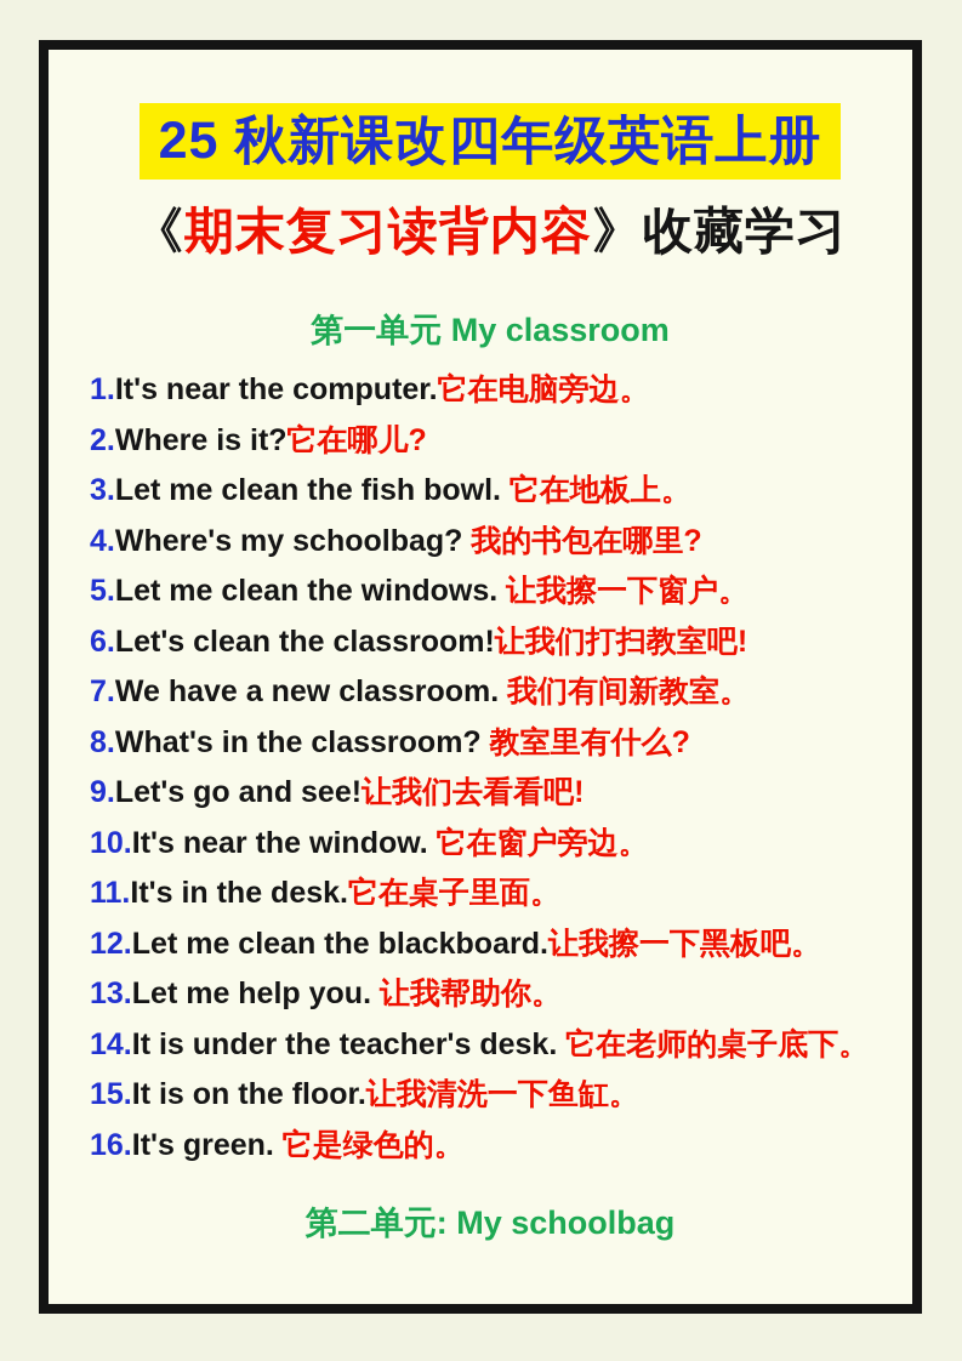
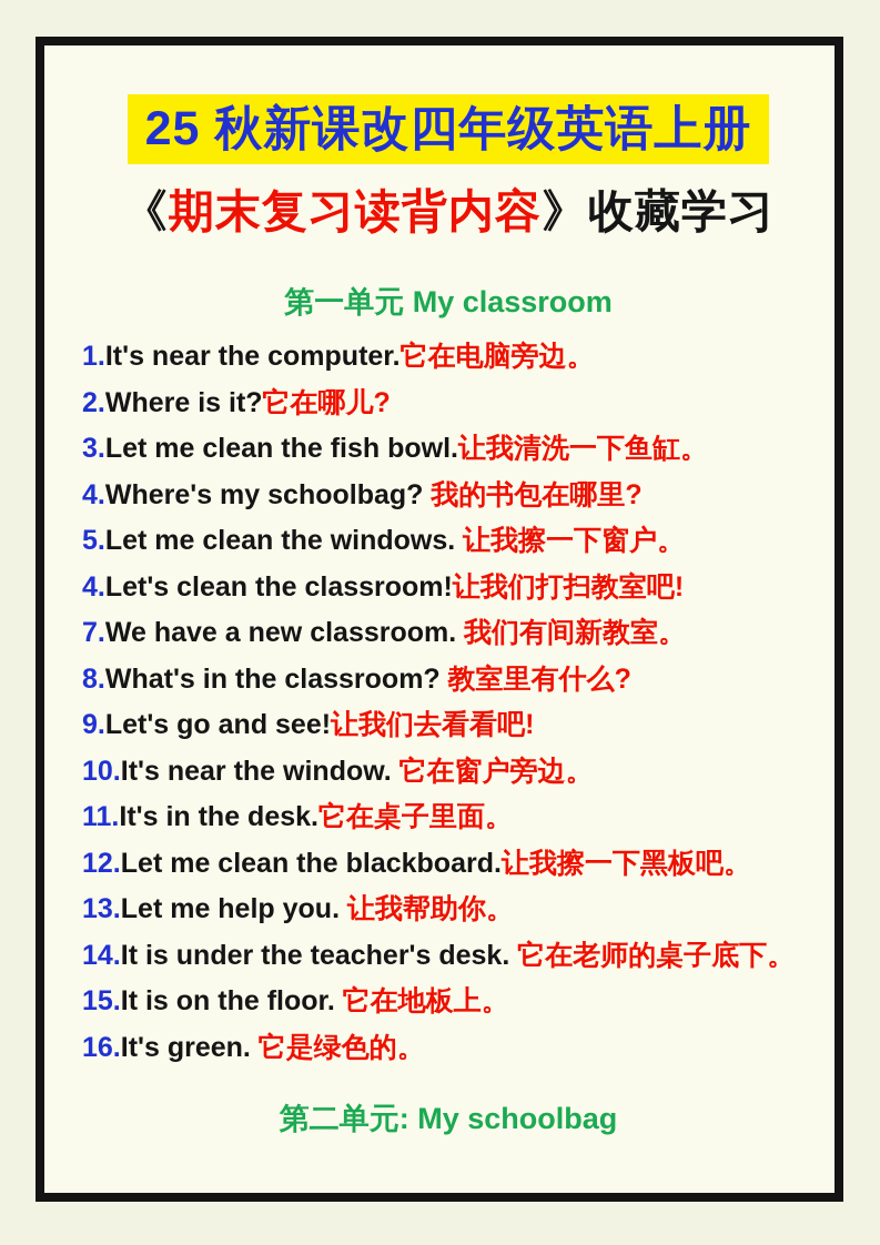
  25 秋新课改四年级英语上册
  《期末复习读背内容》收藏学习
  第一单元 My classroom
  1.It's near the computer.它在电脑旁边。
  2.Where is it?它在哪儿?
- 3.Let me clean the fish bowl. 它在地板上。
+ 3.Let me clean the fish bowl.让我清洗一下鱼缸。
  4.Where's my schoolbag? 我的书包在哪里?
  5.Let me clean the windows. 让我擦一下窗户。
- 6.Let's clean the classroom!让我们打扫教室吧!
+ 4.Let's clean the classroom!让我们打扫教室吧!
  7.We have a new classroom. 我们有间新教室。
  8.What's in the classroom? 教室里有什么?
  9.Let's go and see!让我们去看看吧!
  10.It's near the window. 它在窗户旁边。
  11.It's in the desk.它在桌子里面。
  12.Let me clean the blackboard.让我擦一下黑板吧。
  13.Let me help you. 让我帮助你。
  14.It is under the teacher's desk. 它在老师的桌子底下。
- 15.It is on the floor.让我清洗一下鱼缸。
+ 15.It is on the floor. 它在地板上。
  16.It's green. 它是绿色的。
  第二单元: My schoolbag
